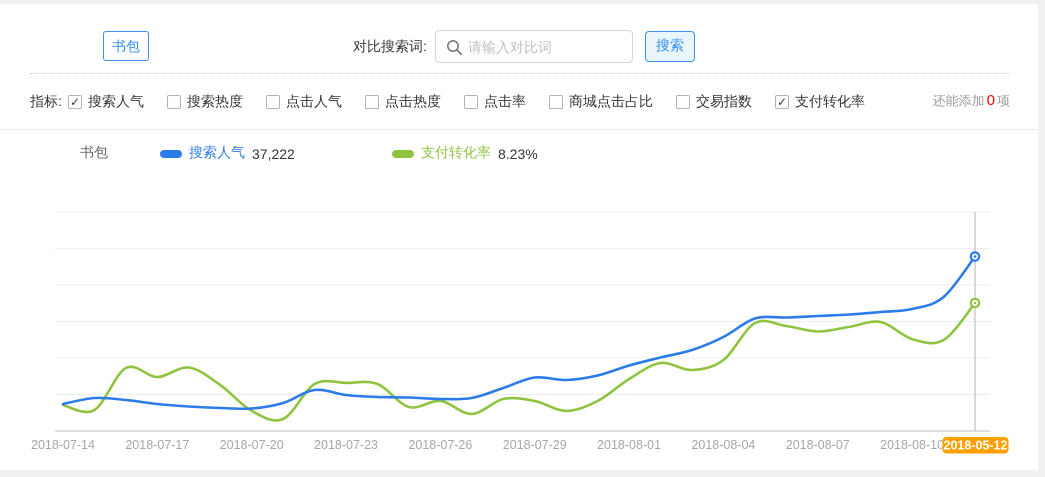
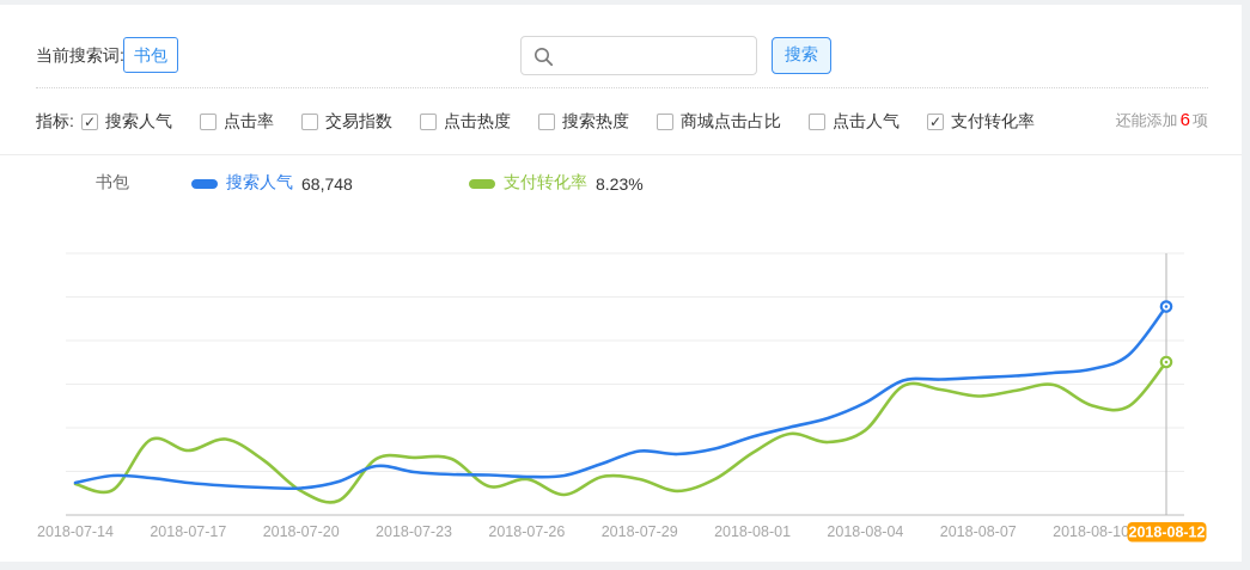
+ 当前搜索词:
  书包
- 对比搜索词:
- 请输入对比词
  搜索
  指标:
  ✓
  搜索人气
- 搜索热度
+ 点击率
- 点击人气
+ 交易指数
  点击热度
- 点击率
+ 搜索热度
  商城点击占比
- 交易指数
+ 点击人气
  ✓
  支付转化率
- 还能添加 0 项
+ 还能添加 6 项
  书包
  搜索人气
- 37,222
+ 68,748
  支付转化率
  8.23%
  2018-07-14
  2018-07-17
  2018-07-20
  2018-07-23
  2018-07-26
  2018-07-29
  2018-08-01
  2018-08-04
  2018-08-07
  2018-08-10
- 2018-05-12
+ 2018-08-12
